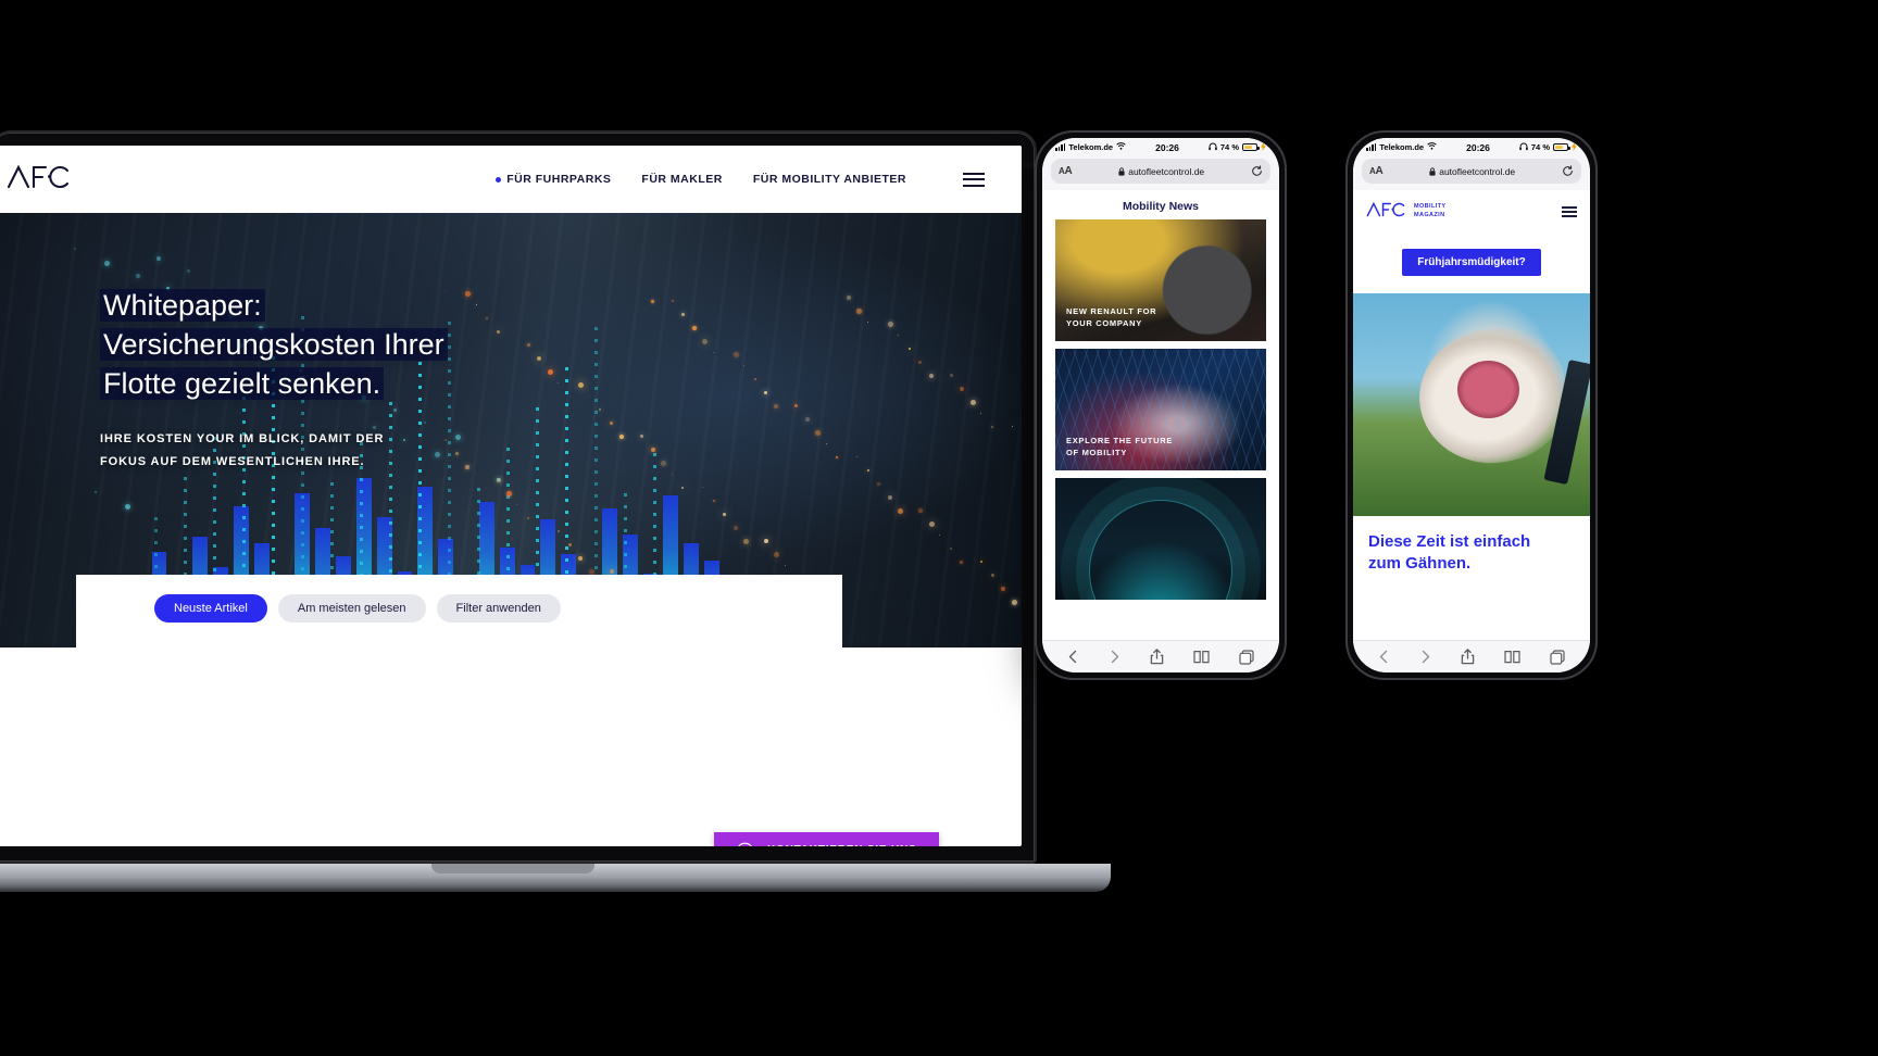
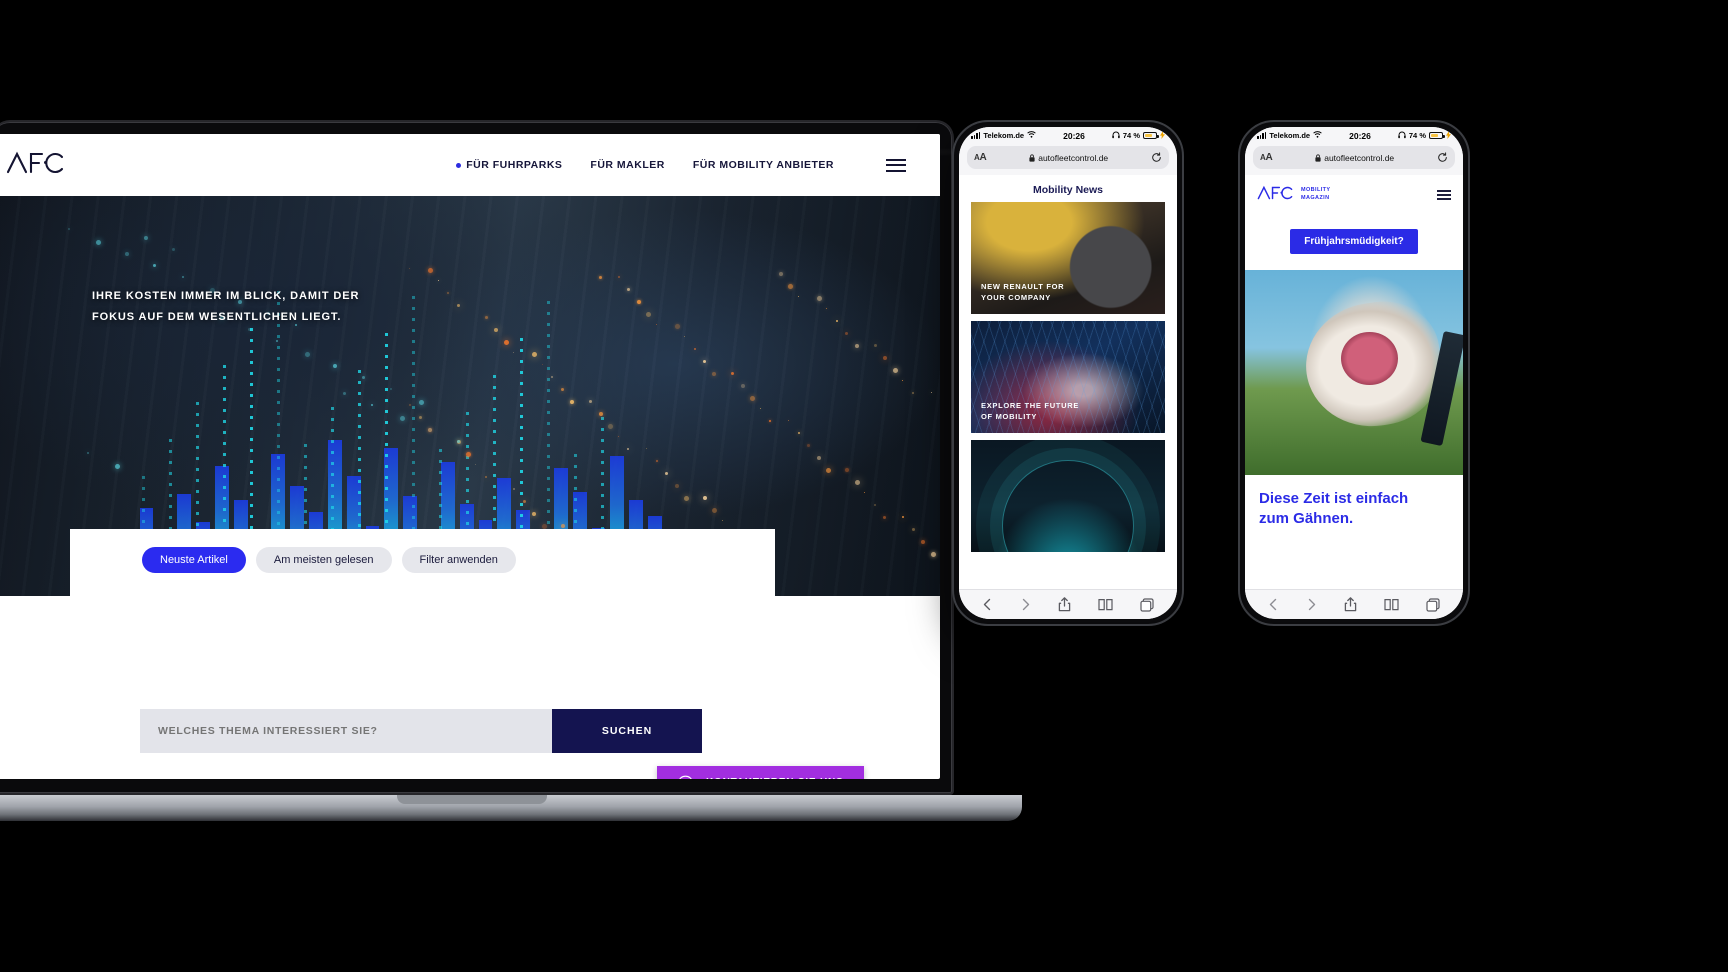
  FÜR FUHRPARKS
  FÜR MAKLER
  FÜR MOBILITY ANBIETER
- Whitepaper:
- Versicherungskosten Ihrer
- Flotte gezielt senken.
- IHRE KOSTEN YOUR IM BLICK, DAMIT DER
+ IHRE KOSTEN IMMER IM BLICK, DAMIT DER
- FOKUS AUF DEM WESENTLICHEN IHRE.
+ FOKUS AUF DEM WESENTLICHEN LIEGT.
  Neuste Artikel
  Am meisten gelesen
  Filter anwenden
+ WELCHES THEMA INTERESSIERT SIE?
+ SUCHEN
  Telekom.de
  20:26
  74 %
  AA
  autofleetcontrol.de
  Mobility News
  NEW RENAULT FOR
  YOUR COMPANY
  Telekom.de
  20:26
  74 %
  AA
  autofleetcontrol.de
  Frühjahrsmüdigkeit?
  Diese Zeit ist einfach
  zum Gähnen.
